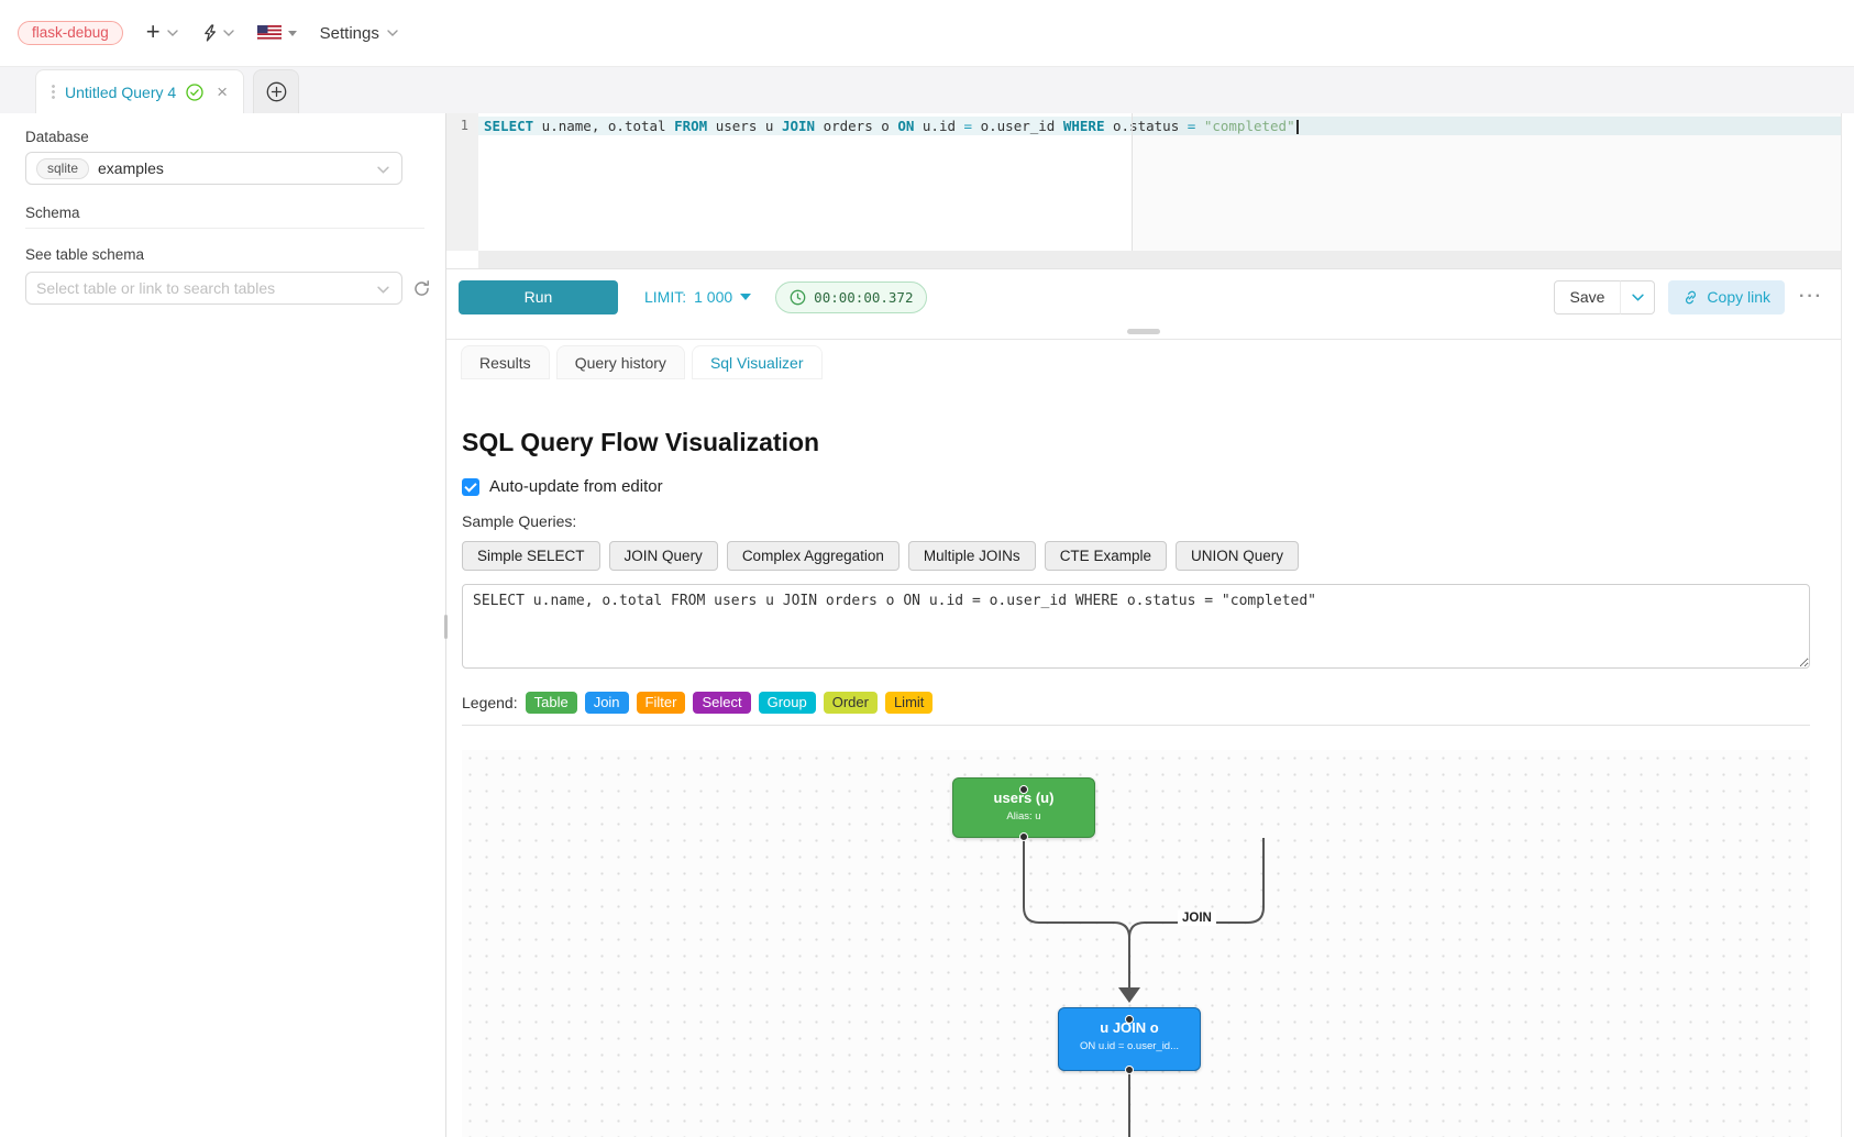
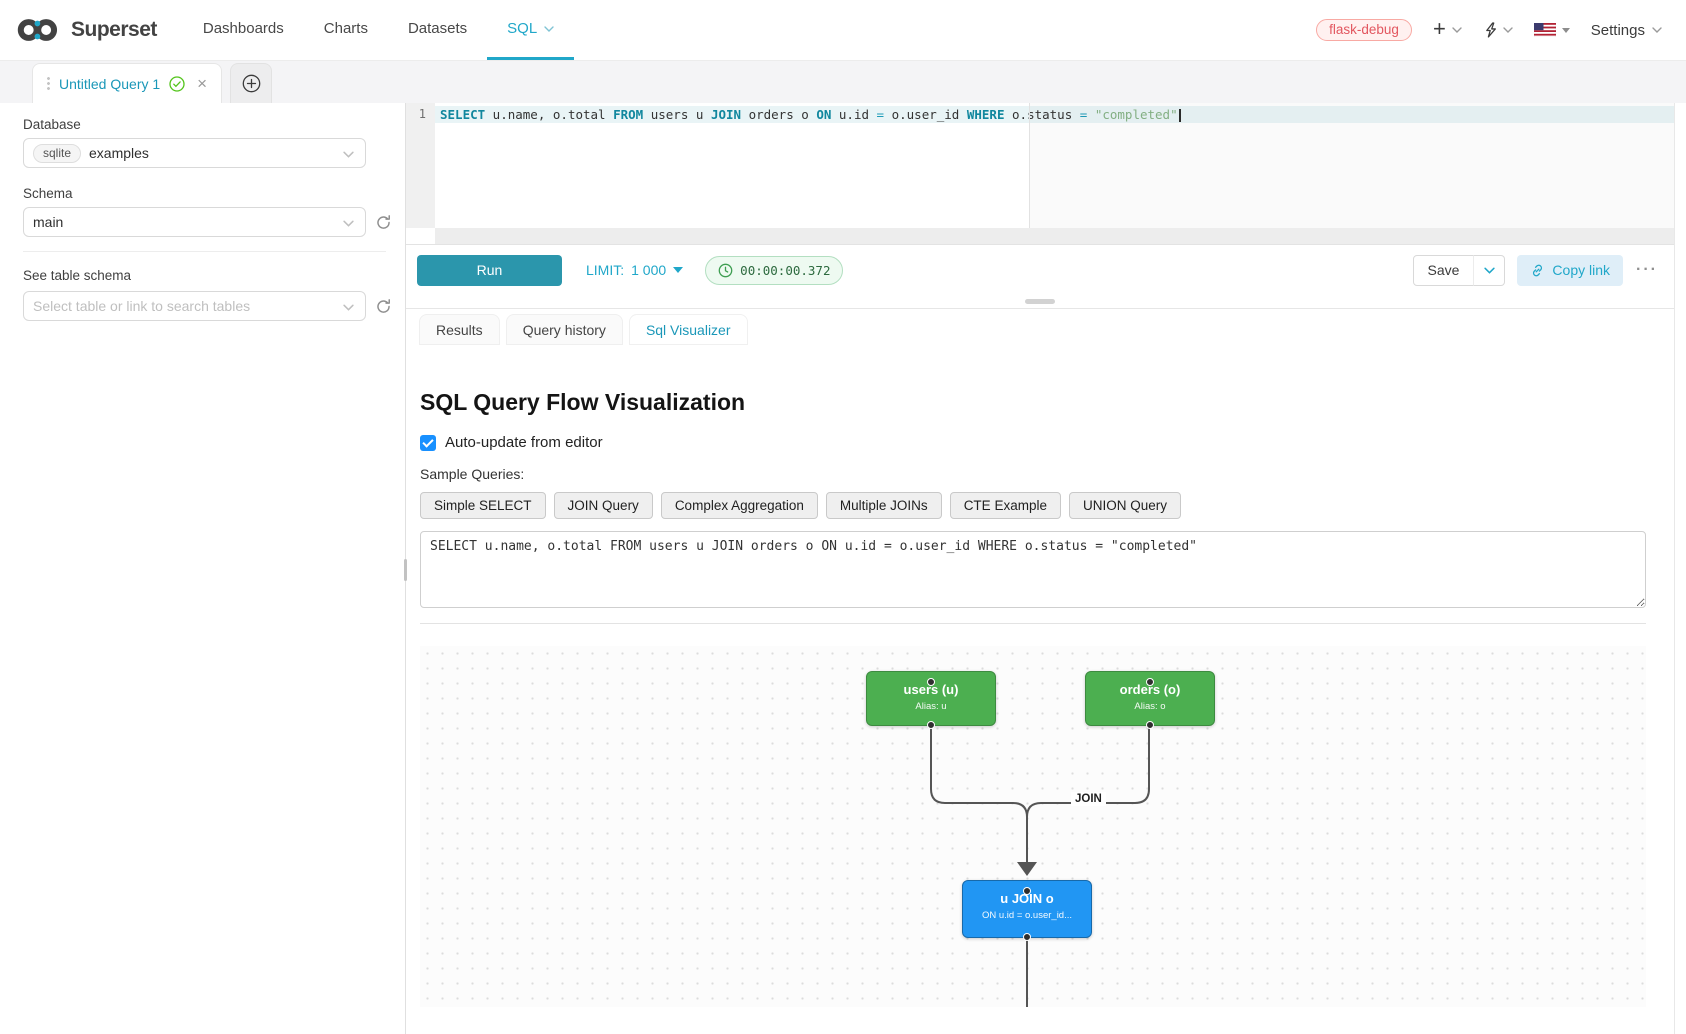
+ Superset
+ Dashboards
+ Charts
+ Datasets
+ SQL
  flask-debug
  +
  Settings
- Untitled Query 4
+ Untitled Query 1
  ×
  Database
  sqlite
  examples
  Schema
+ main
  See table schema
  Select table or link to search tables
  1
  SELECT u.name, o.total FROM users u JOIN orders o ON u.id = o.user_id WHERE o.status = "completed"
  Run
  LIMIT:
  1 000
  00:00:00.372
  Save
  Copy link
  ···
  Results
  Query history
  Sql Visualizer
  SQL Query Flow Visualization
  Auto-update from editor
  Sample Queries:
  Simple SELECT
  JOIN Query
  Complex Aggregation
  Multiple JOINs
  CTE Example
  UNION Query
  SELECT u.name, o.total FROM users u JOIN orders o ON u.id = o.user_id WHERE o.status = "completed"
- Legend:
- Table
- Join
- Filter
- Select
- Group
- Order
- Limit
  JOIN
  users (u)
  Alias: u
+ orders (o)
+ Alias: o
  u JOIN o
  ON u.id = o.user_id...
